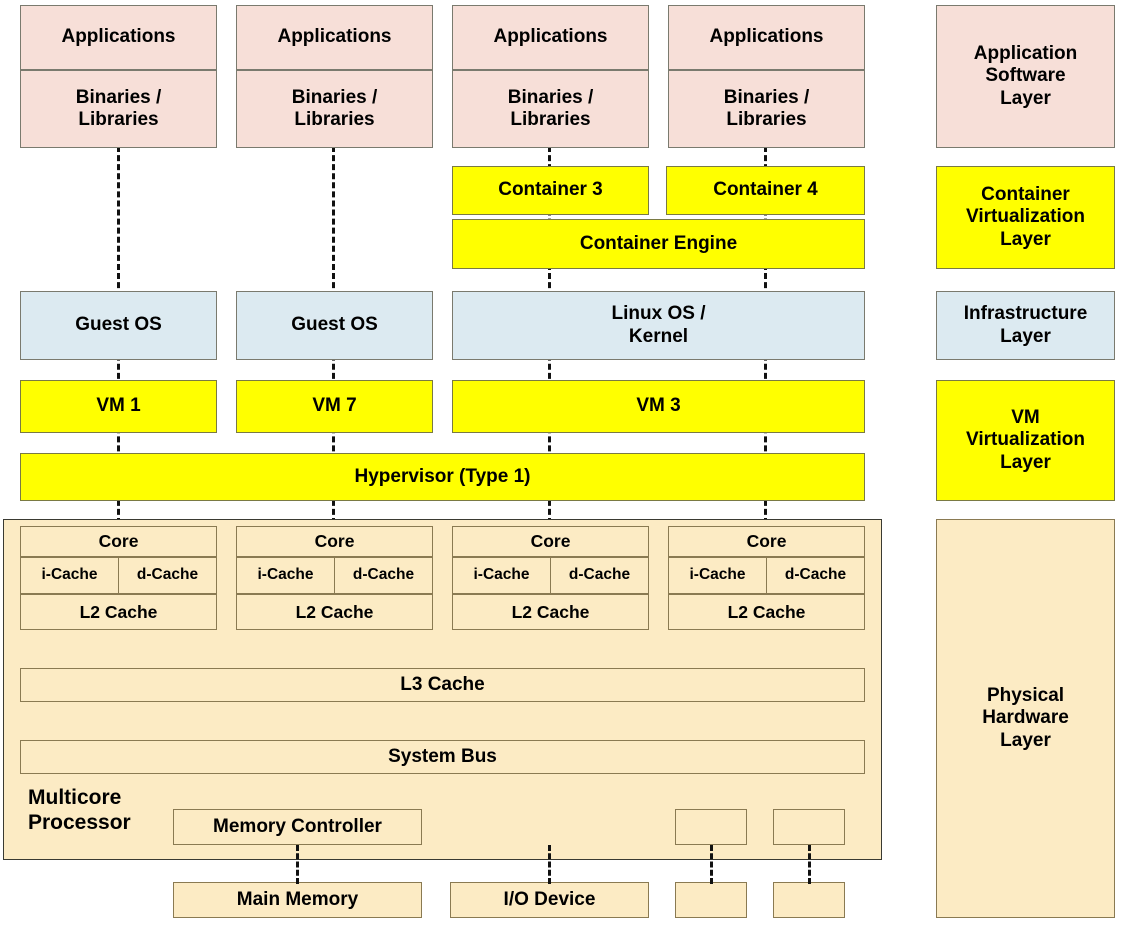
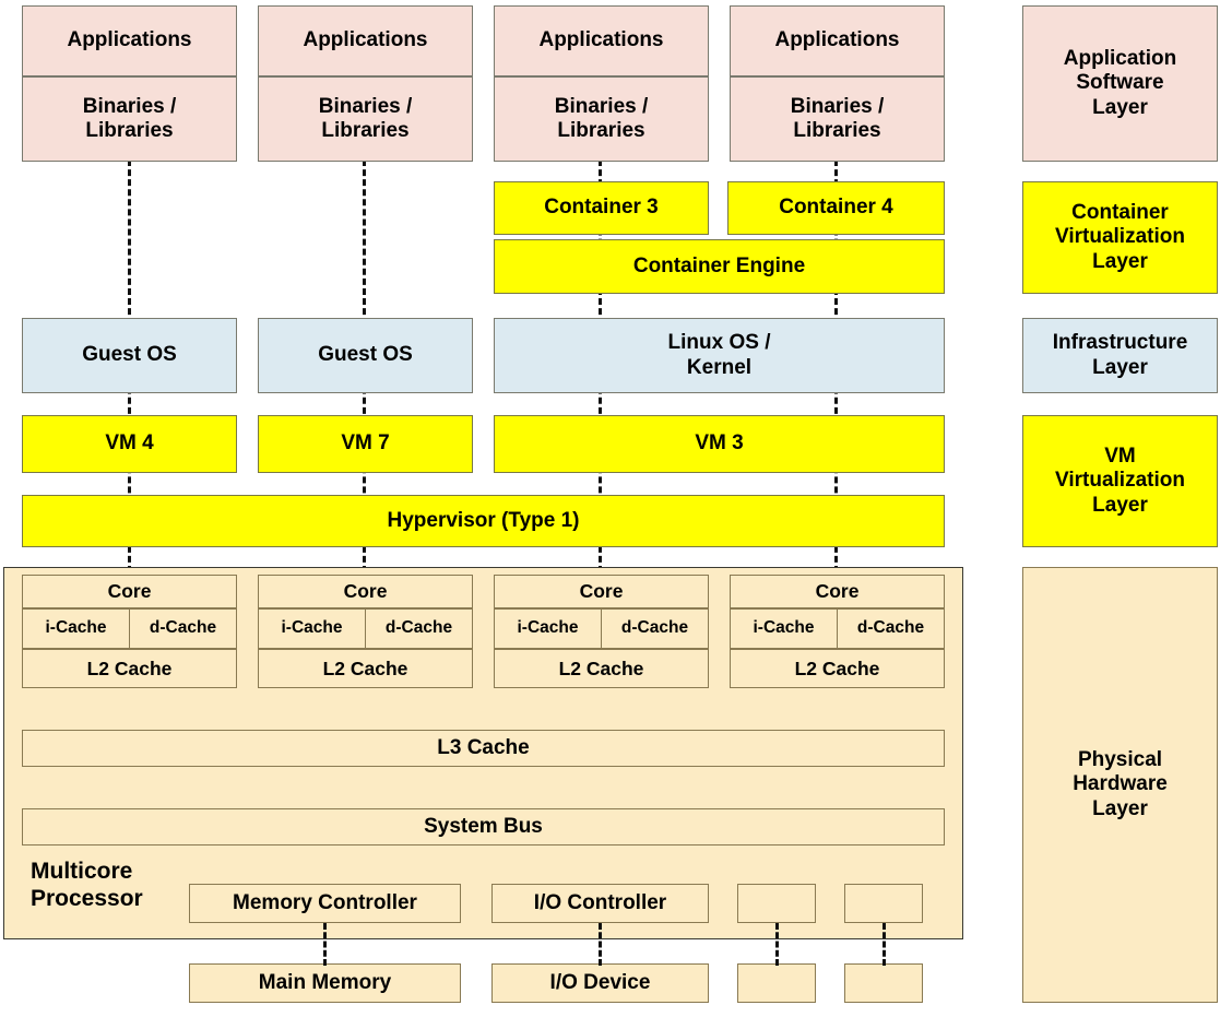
  Applications
  Applications
  Applications
  Applications
  Binaries /
  Libraries
  Binaries /
  Libraries
  Binaries /
  Libraries
  Binaries /
  Libraries
  Container 3
  Container 4
  Container Engine
  Guest OS
  Guest OS
  Linux OS /
  Kernel
- VM 1
+ VM 4
  VM 7
  VM 3
  Hypervisor (Type 1)
  Multicore
  Processor
  Core
  i-Cache
  d-Cache
  L2 Cache
  Core
  i-Cache
  d-Cache
  L2 Cache
  Core
  i-Cache
  d-Cache
  L2 Cache
  Core
  i-Cache
  d-Cache
  L2 Cache
  L3 Cache
  System Bus
  Memory Controller
+ I/O Controller
  Main Memory
  I/O Device
  Application
  Software
  Layer
  Container
  Virtualization
  Layer
  Infrastructure
  Layer
  VM
  Virtualization
  Layer
  Physical
  Hardware
  Layer
